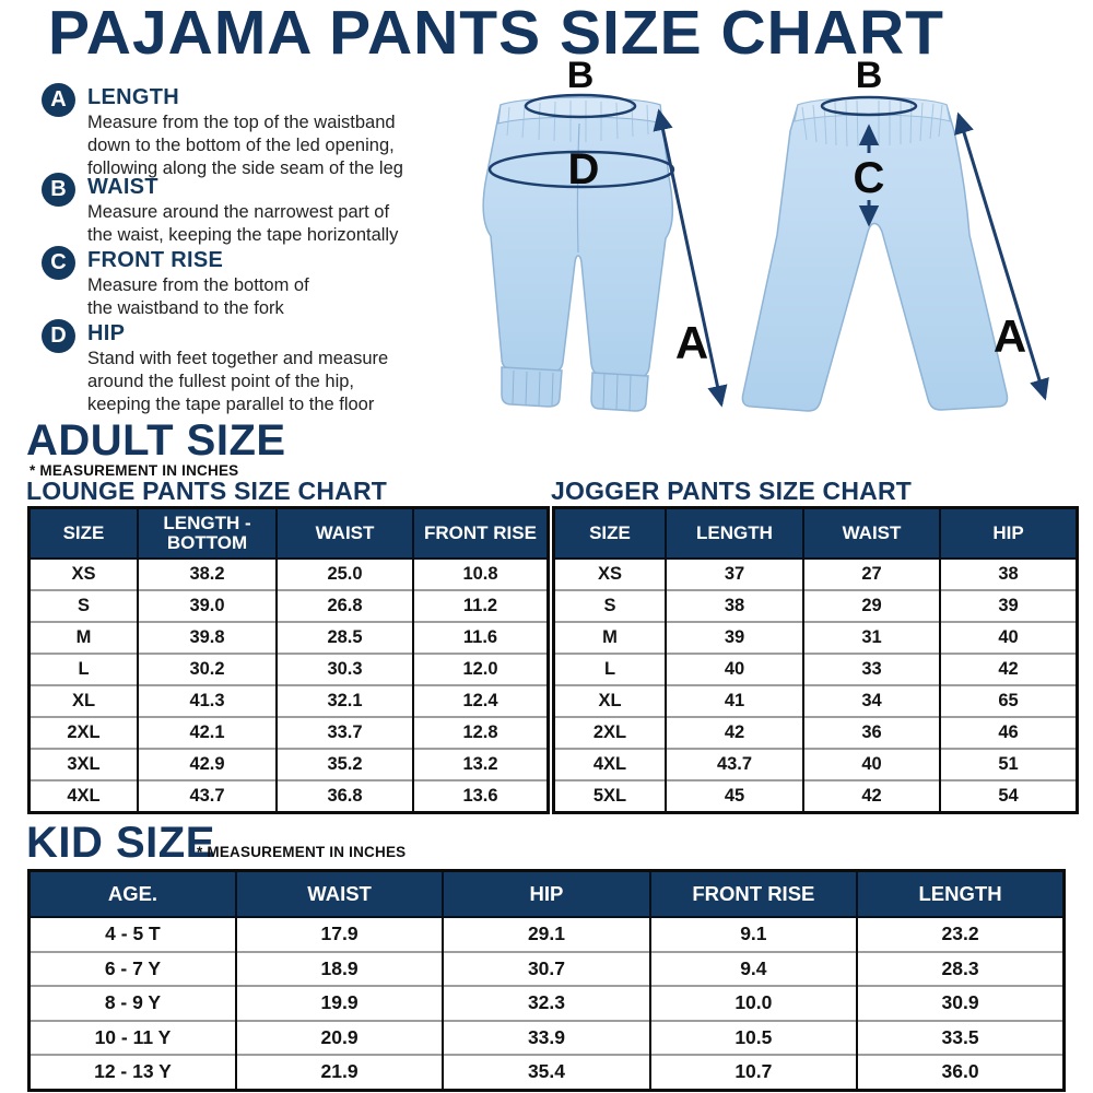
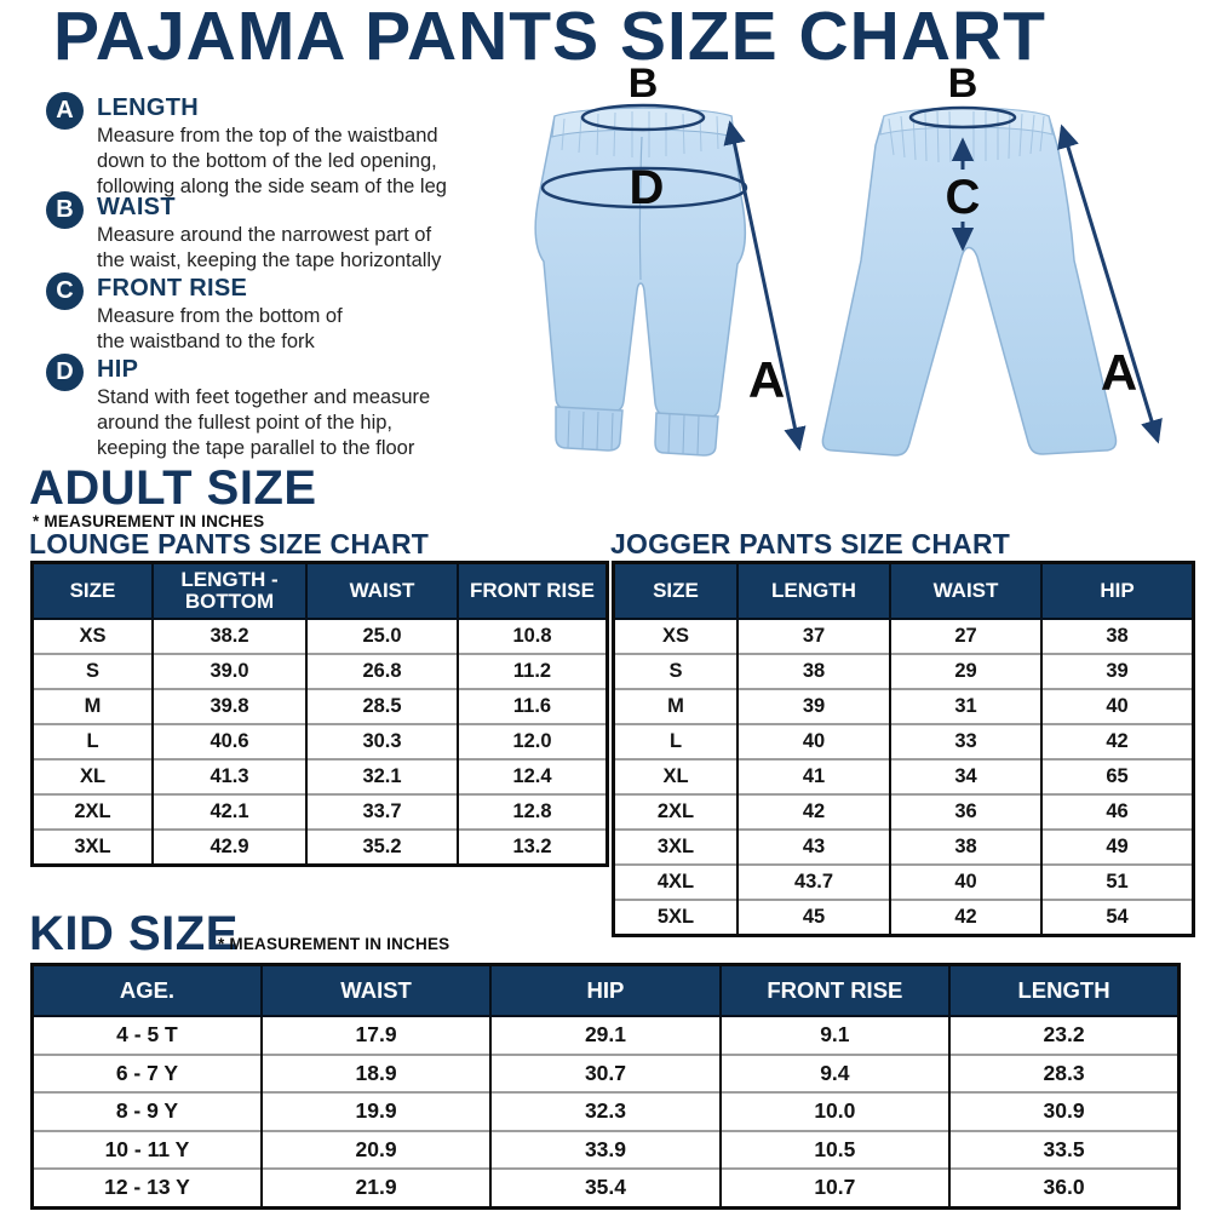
  PAJAMA PANTS SIZE CHART
  A
  LENGTH
  Measure from the top of the waistband
  down to the bottom of the led opening,
  following along the side seam of the leg
  B
  WAIST
  Measure around the narrowest part of
  the waist, keeping the tape horizontally
  C
  FRONT RISE
  Measure from the bottom of
  the waistband to the fork
  D
  HIP
  Stand with feet together and measure
  around the fullest point of the hip,
  keeping the tape parallel to the floor
  B
  D
  A
  B
  C
  A
  ADULT SIZE
  * MEASUREMENT IN INCHES
  LOUNGE PANTS SIZE CHART
  JOGGER PANTS SIZE CHART
  SIZE	LENGTH - BOTTOM	WAIST	FRONT RISE
  XS	38.2	25.0	10.8
  S	39.0	26.8	11.2
  M	39.8	28.5	11.6
- L	30.2	30.3	12.0
+ L	40.6	30.3	12.0
  XL	41.3	32.1	12.4
  2XL	42.1	33.7	12.8
  3XL	42.9	35.2	13.2
- 4XL	43.7	36.8	13.6
  SIZE	LENGTH	WAIST	HIP
  XS	37	27	38
  S	38	29	39
  M	39	31	40
  L	40	33	42
  XL	41	34	65
  2XL	42	36	46
+ 3XL	43	38	49
  4XL	43.7	40	51
  5XL	45	42	54
  KID SIZE
  * MEASUREMENT IN INCHES
  AGE.	WAIST	HIP	FRONT RISE	LENGTH
  4 - 5 T	17.9	29.1	9.1	23.2
  6 - 7 Y	18.9	30.7	9.4	28.3
  8 - 9 Y	19.9	32.3	10.0	30.9
  10 - 11 Y	20.9	33.9	10.5	33.5
  12 - 13 Y	21.9	35.4	10.7	36.0
